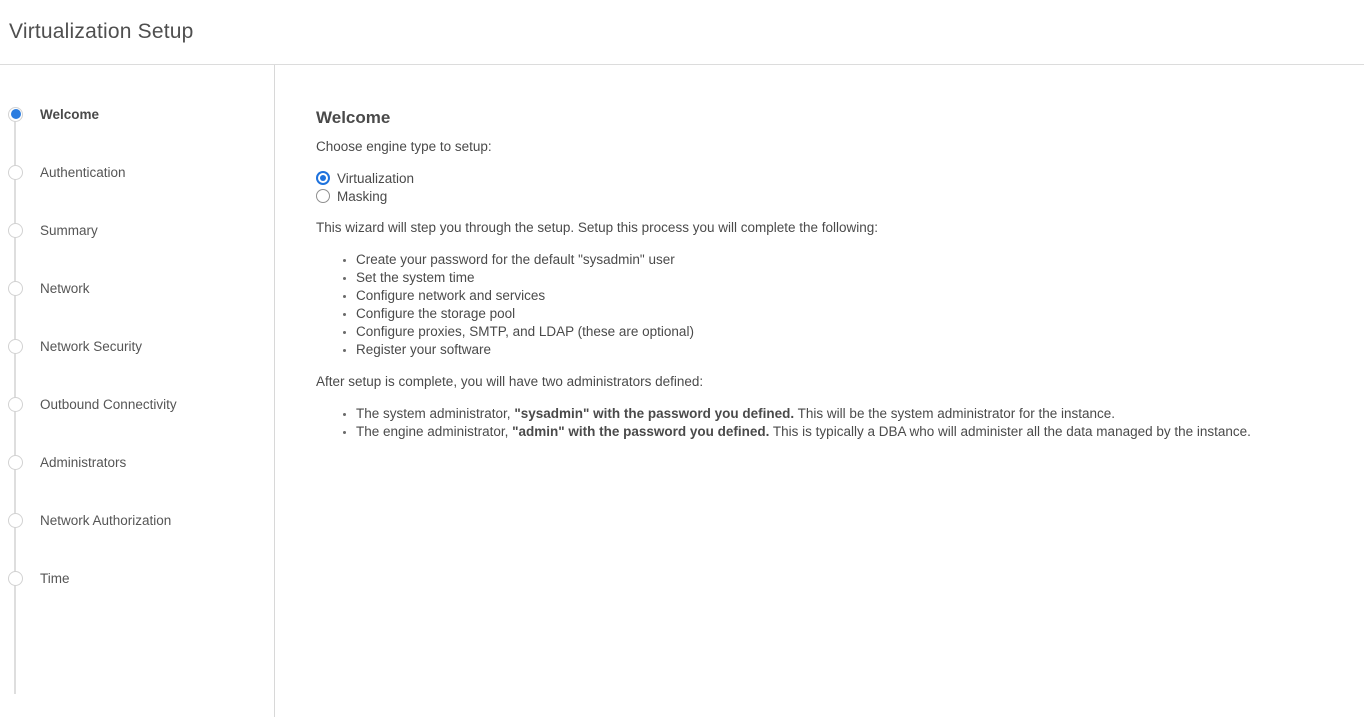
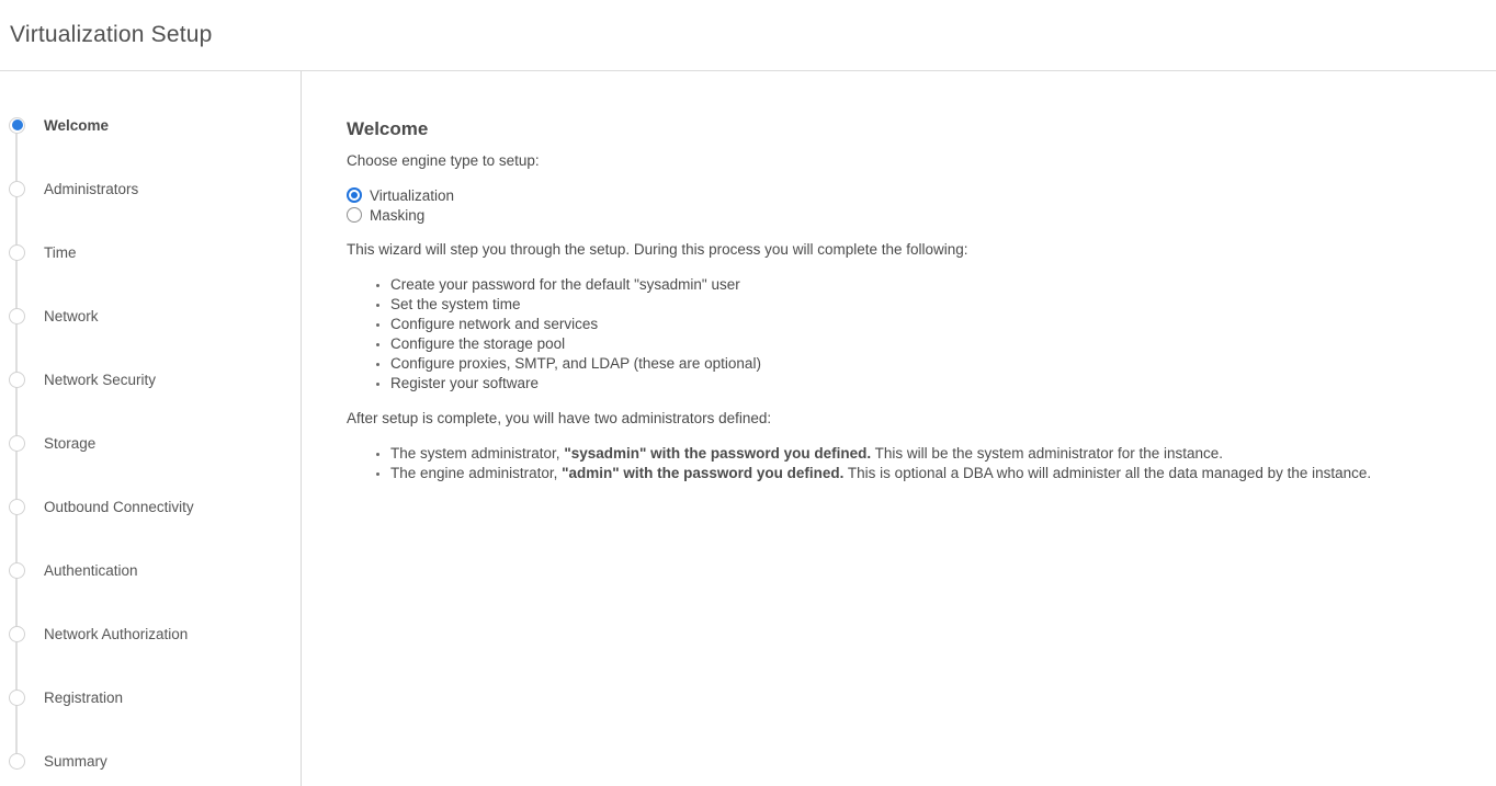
  Virtualization Setup
  Welcome
- Authentication
+ Administrators
- Summary
+ Time
  Network
  Network Security
+ Storage
  Outbound Connectivity
- Administrators
+ Authentication
  Network Authorization
+ Registration
- Time
+ Summary
  Welcome
  Choose engine type to setup:
  Virtualization
  Masking
- This wizard will step you through the setup. Setup this process you will complete the following:
+ This wizard will step you through the setup. During this process you will complete the following:
  Create your password for the default "sysadmin" user
  Set the system time
  Configure network and services
  Configure the storage pool
  Configure proxies, SMTP, and LDAP (these are optional)
  Register your software
  After setup is complete, you will have two administrators defined:
  The system administrator, "sysadmin" with the password you defined. This will be the system administrator for the instance.
- The engine administrator, "admin" with the password you defined. This is typically a DBA who will administer all the data managed by the instance.
+ The engine administrator, "admin" with the password you defined. This is optional a DBA who will administer all the data managed by the instance.
